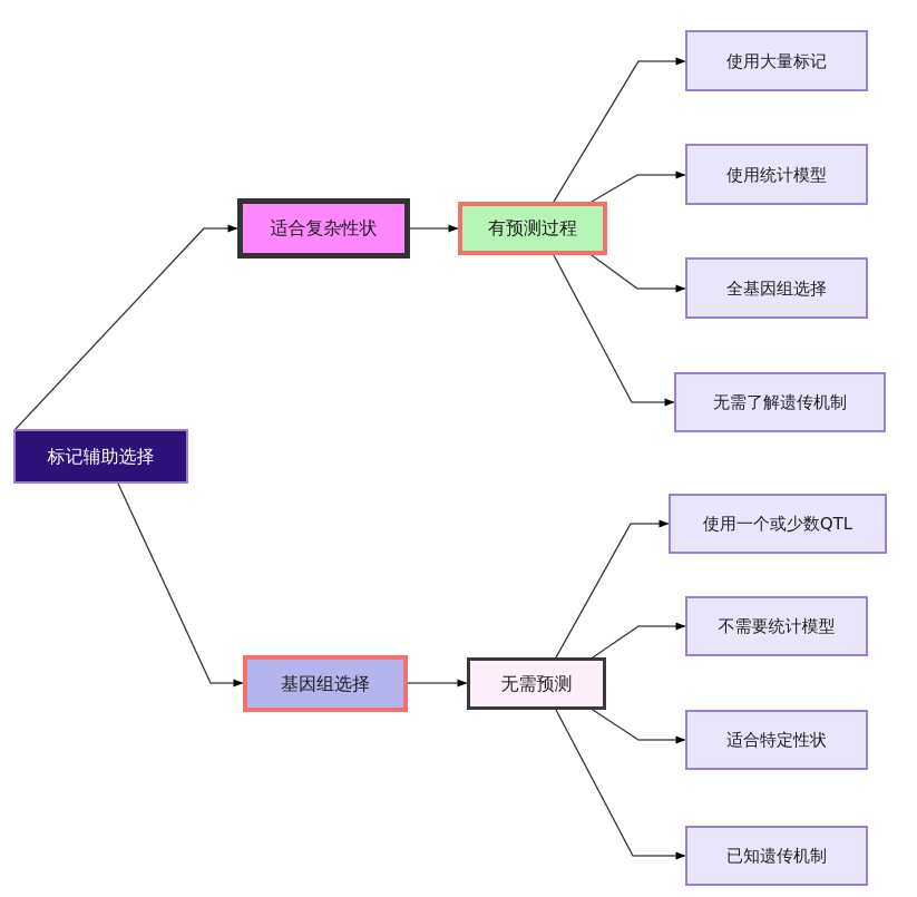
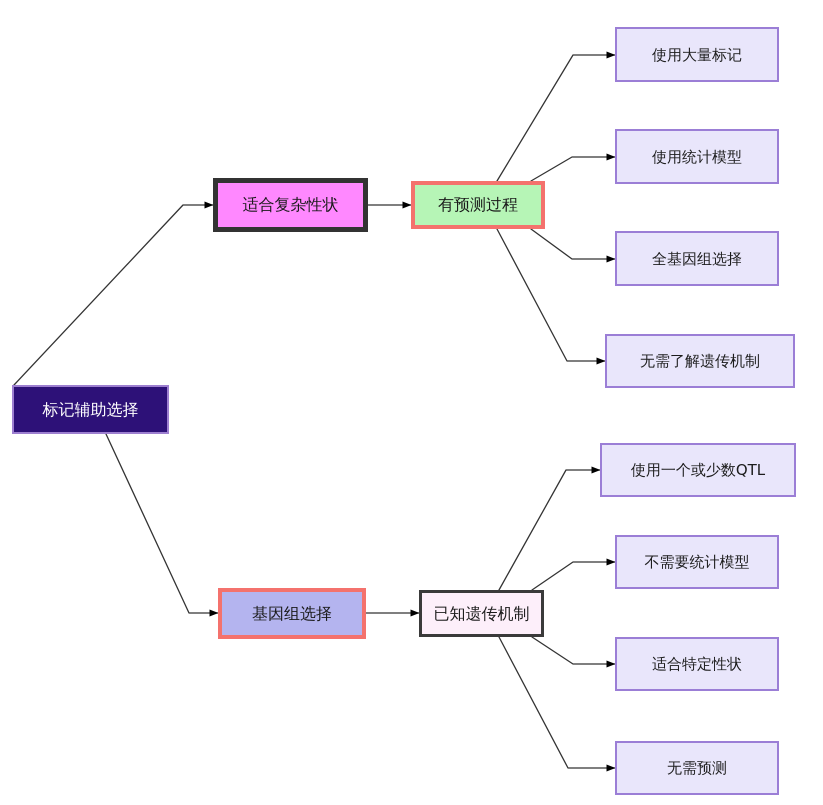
  标记辅助选择
  适合复杂性状
  基因组选择
  有预测过程
- 无需预测
+ 已知遗传机制
  使用大量标记
  使用统计模型
  全基因组选择
  无需了解遗传机制
  使用一个或少数QTL
  不需要统计模型
  适合特定性状
- 已知遗传机制
+ 无需预测
